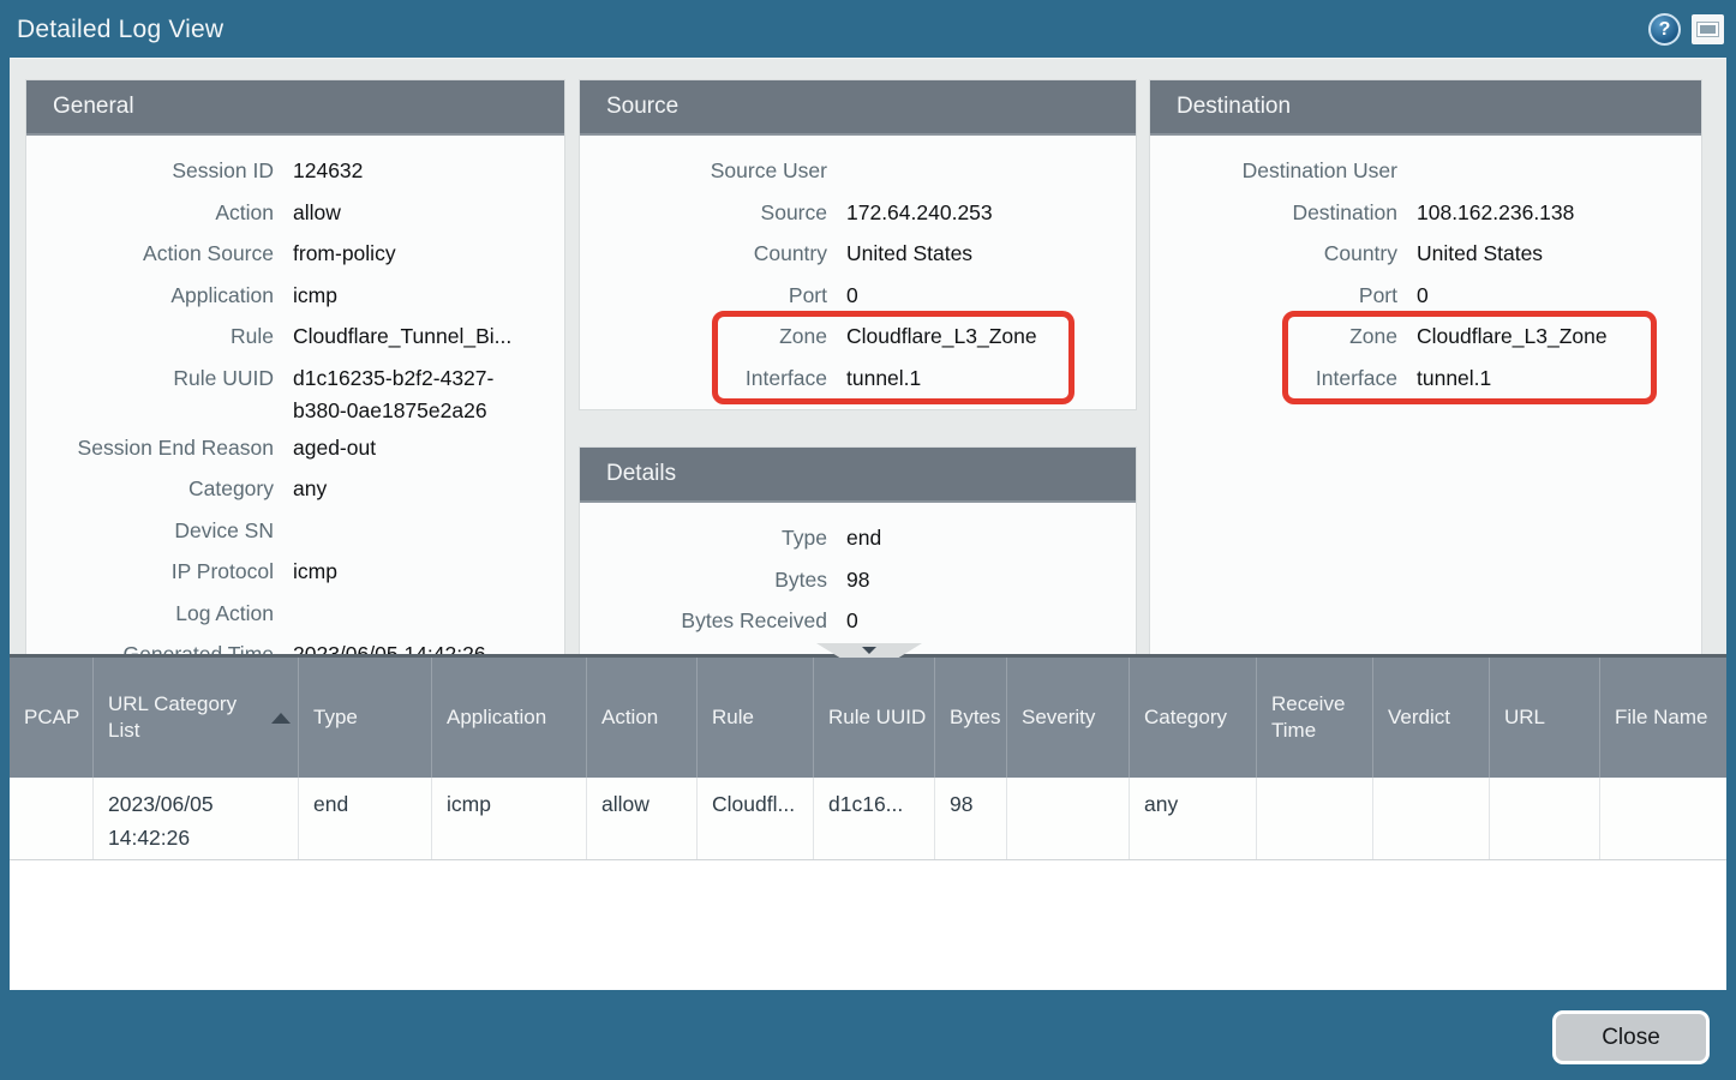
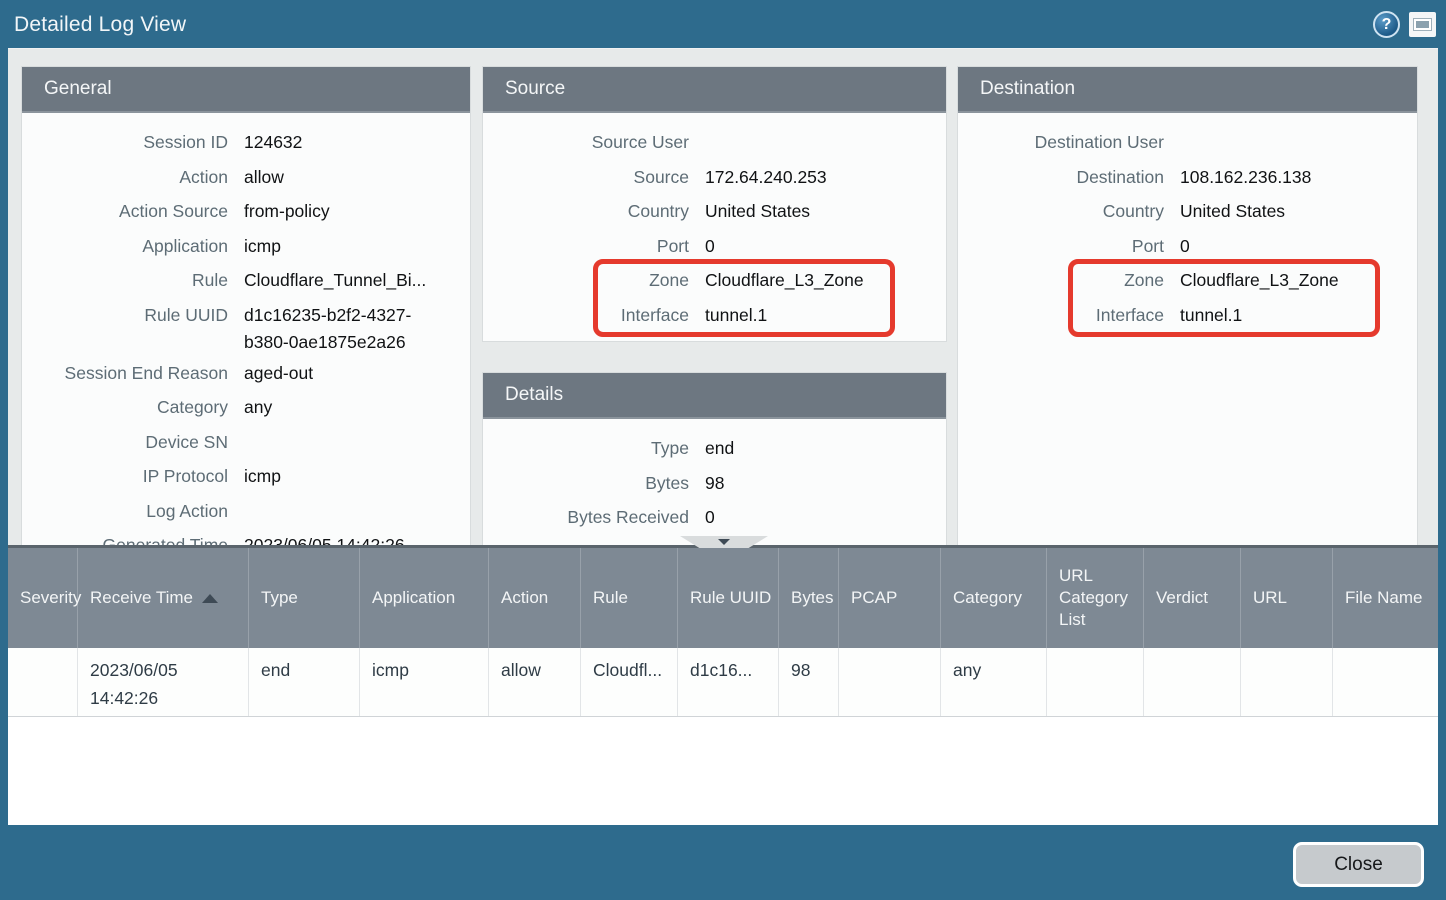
  Detailed Log View
  ?
  General
  Session ID
  124632
  Action
  allow
  Action Source
  from-policy
  Application
  icmp
  Rule
  Cloudflare_Tunnel_Bi...
  Rule UUID
  d1c16235-b2f2-4327-b380-0ae1875e2a26
  Session End Reason
  aged-out
  Category
  any
  Device SN
  IP Protocol
  icmp
  Log Action
  Source
  Source User
  Source
  172.64.240.253
  Country
  United States
  Port
  0
  Zone
  Cloudflare_L3_Zone
  Interface
  tunnel.1
  Details
  Type
  end
  Bytes
  98
  Bytes Received
  0
  Destination
  Destination User
  Destination
  108.162.236.138
  Country
  United States
  Port
  0
  Zone
  Cloudflare_L3_Zone
  Interface
  tunnel.1
- PCAP
+ Severity
- URL Category List
+ Receive Time
  Type
  Application
  Action
  Rule
  Rule UUID
  Bytes
- Severity
+ PCAP
  Category
- Receive Time
+ URL Category List
  Verdict
  URL
  File Name
  2023/06/05 14:42:26
  end
  icmp
  allow
  Cloudfl...
  d1c16...
  98
  any
  Close
